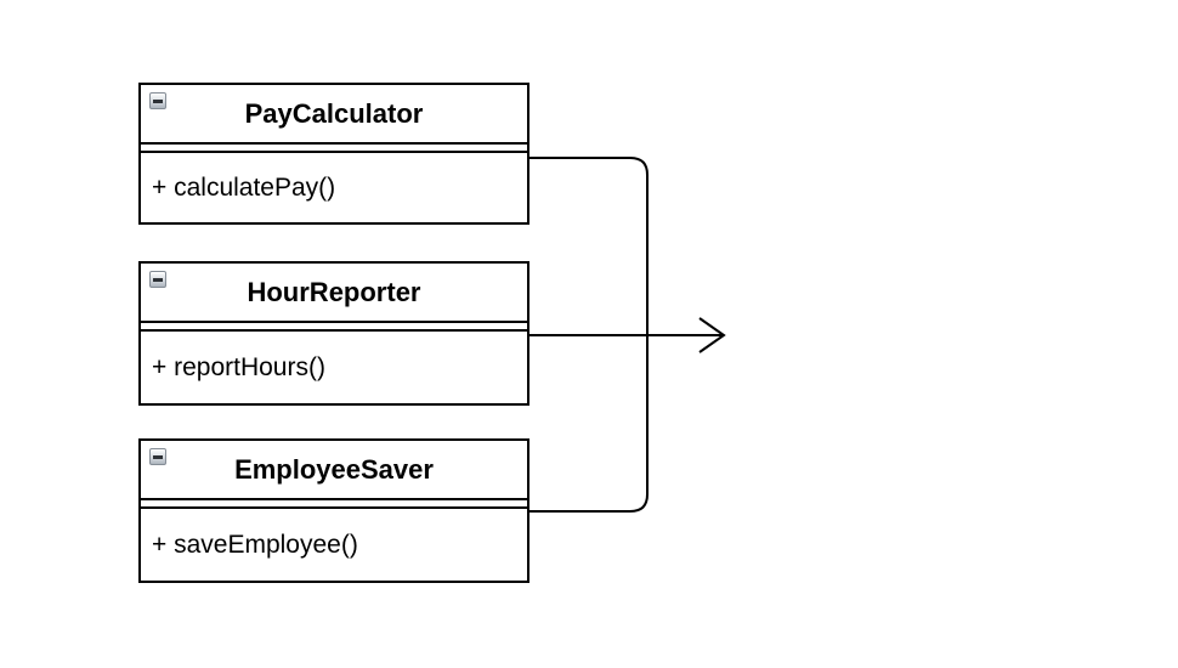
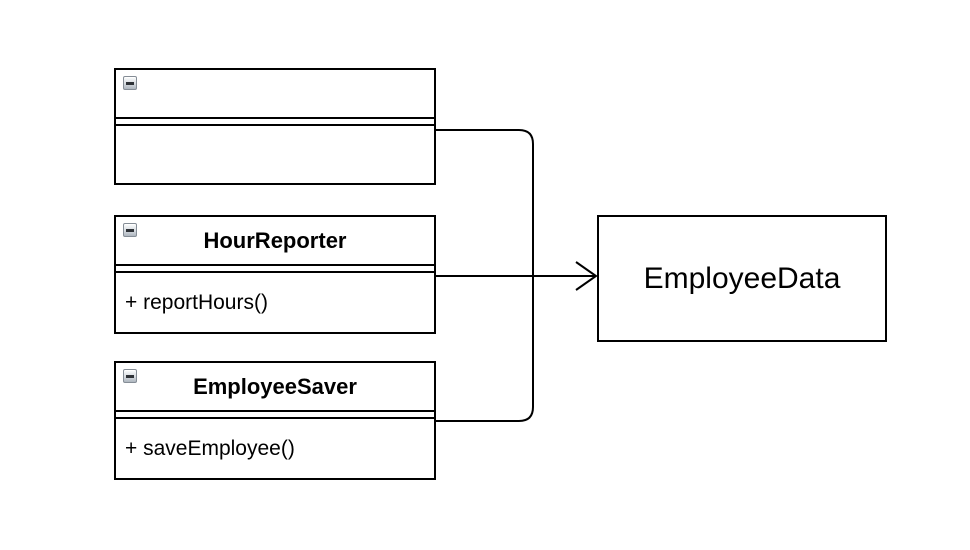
- PayCalculator
- + calculatePay()
  HourReporter
  + reportHours()
  EmployeeSaver
  + saveEmployee()
+ EmployeeData
